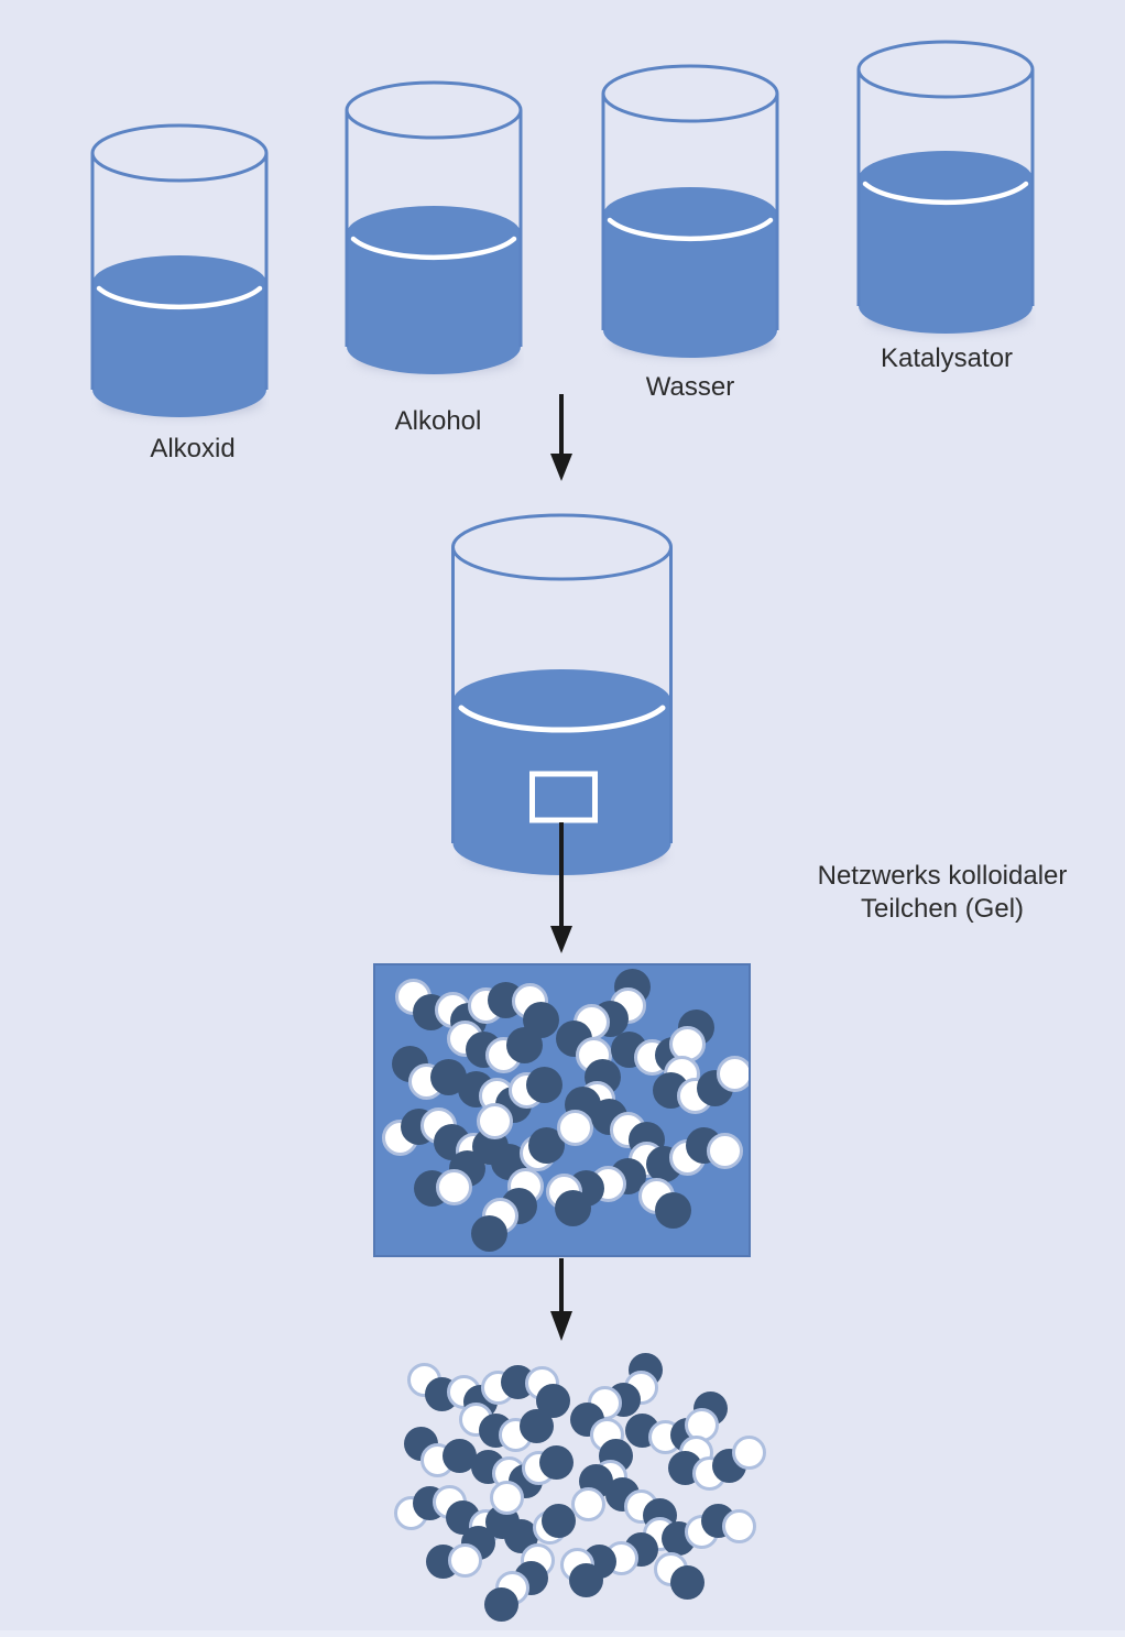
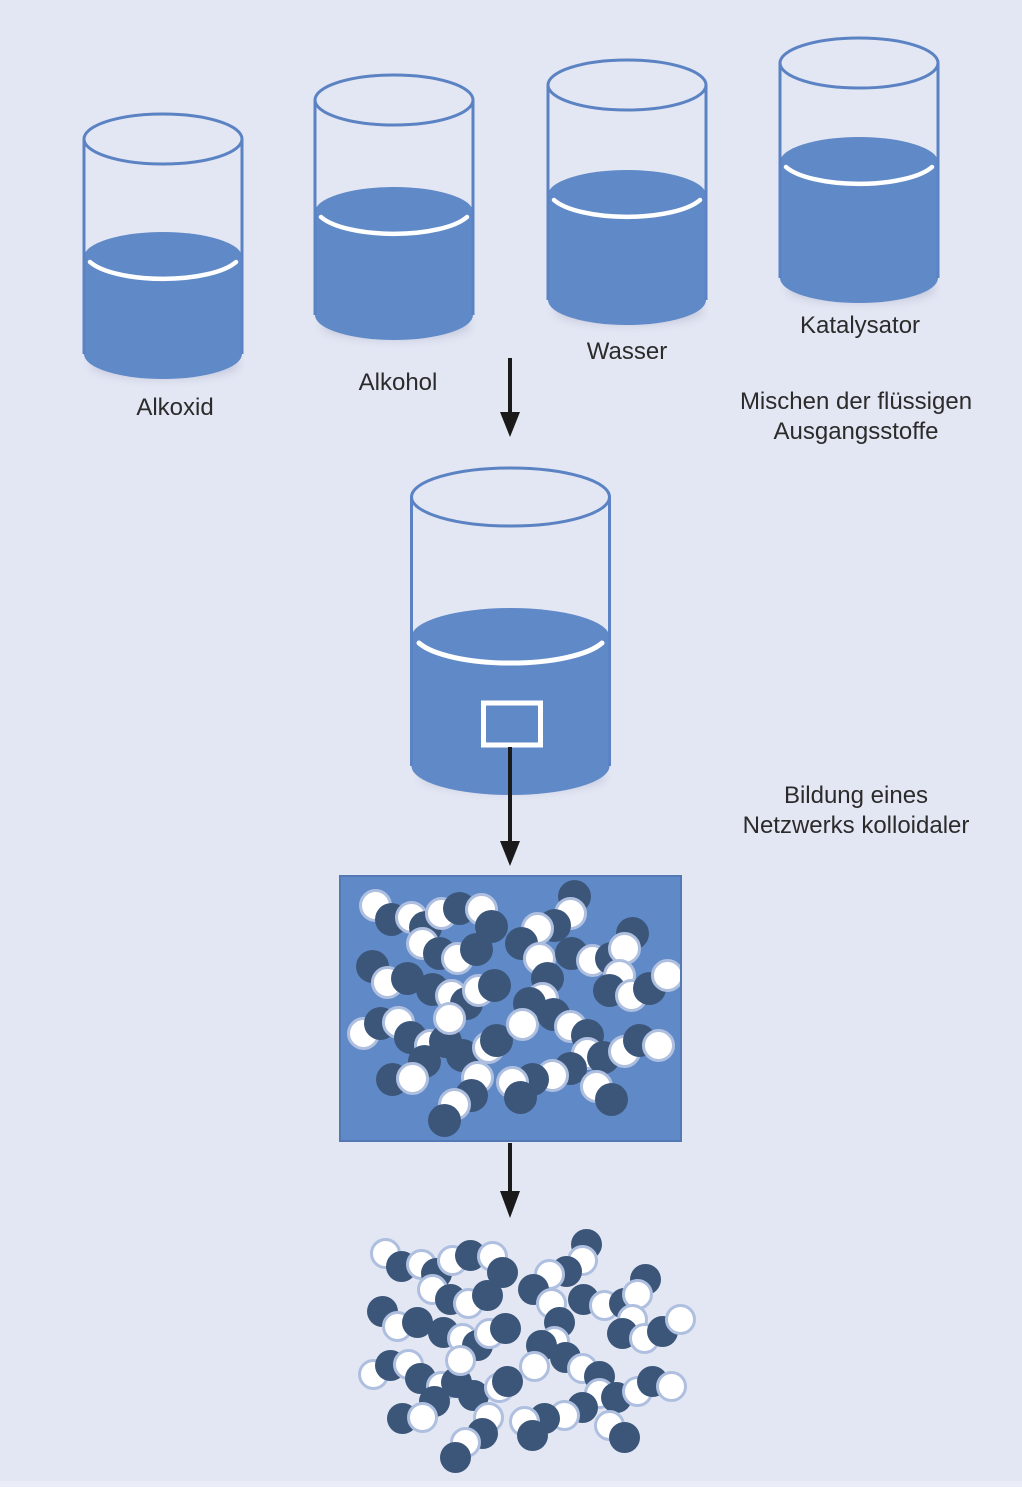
  Alkoxid
  Alkohol
  Wasser
  Katalysator
+ Mischen der flüssigen
+ Ausgangsstoffe
+ Bildung eines
  Netzwerks kolloidaler
- Teilchen (Gel)
